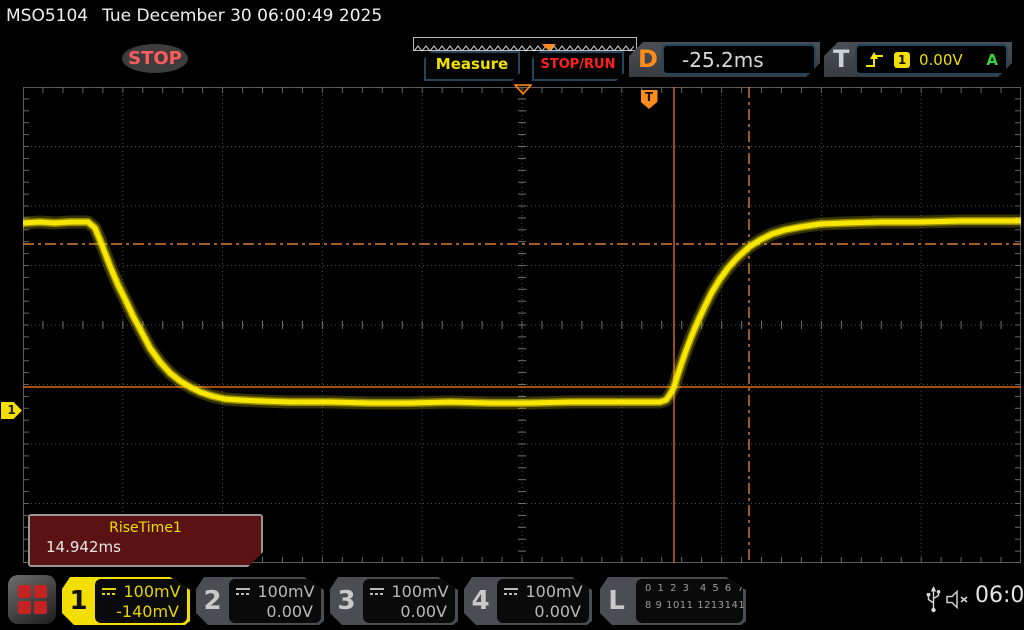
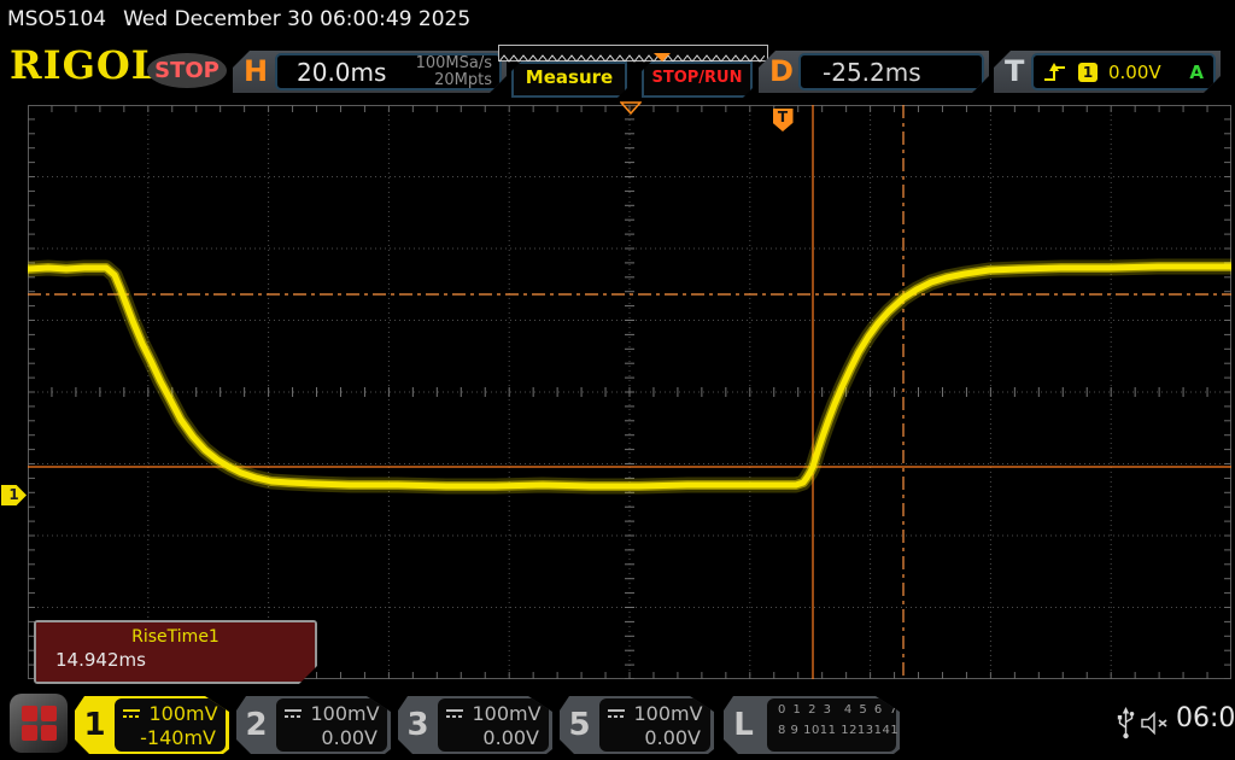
- MSO5104 Tue December 30 06:00:49 2025
+ MSO5104 Wed December 30 06:00:49 2025
+ RIGOL
  STOP
+ H
+ 20.0ms
+ 100MSa/s
+ 20Mpts
  Measure
  STOP/RUN
  D
  -25.2ms
  T
  1
  0.00V
  A
  T
  1
  RiseTime1
  14.942ms
  1
  100mV
  -140mV
  2
  100mV
  0.00V
  3
  100mV
  0.00V
- 4
+ 5
  100mV
  0.00V
  L
  0 1 2 3 4 5 6 7
  8 9 1011 1213141
  06:0
